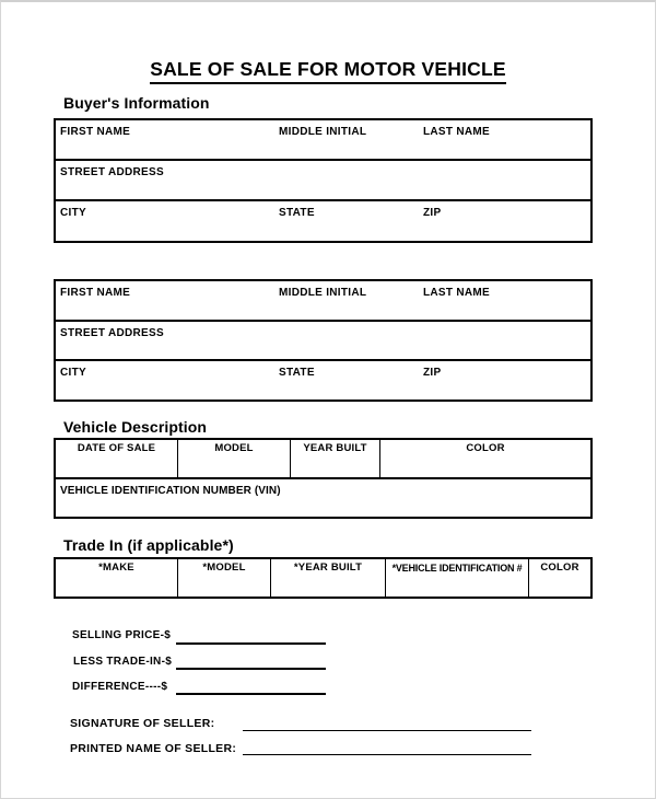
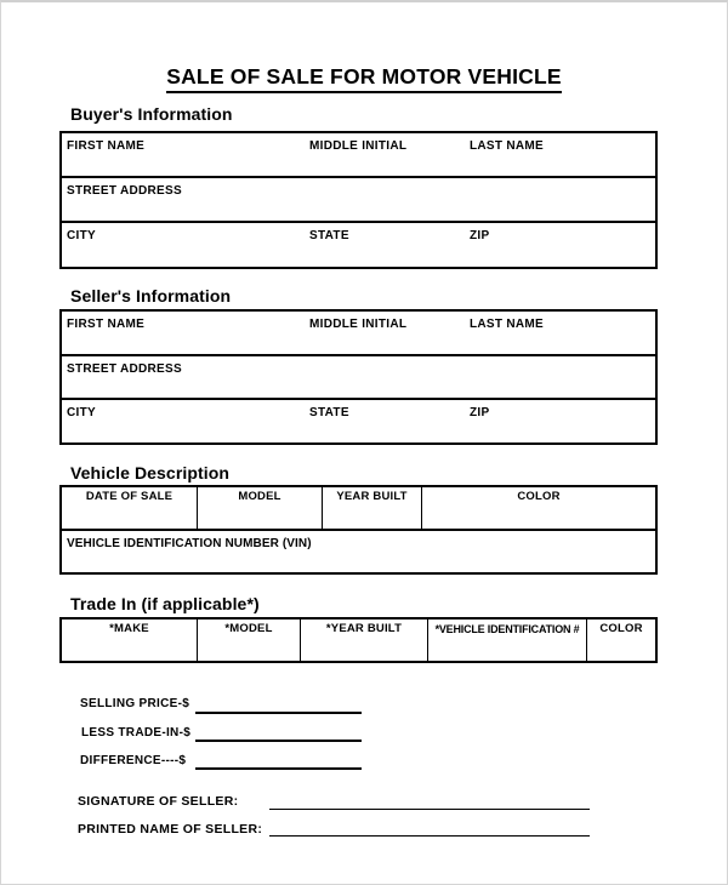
  SALE OF SALE FOR MOTOR VEHICLE
  Buyer's Information
  FIRST NAME
  MIDDLE INITIAL
  LAST NAME
  STREET ADDRESS
  CITY
  STATE
  ZIP
+ Seller's Information
  FIRST NAME
  MIDDLE INITIAL
  LAST NAME
  STREET ADDRESS
  CITY
  STATE
  ZIP
  Vehicle Description
  DATE OF SALE
  MODEL
  YEAR BUILT
  COLOR
  VEHICLE IDENTIFICATION NUMBER (VIN)
  Trade In (if applicable*)
  *MAKE
  *MODEL
  *YEAR BUILT
  *VEHICLE IDENTIFICATION #
  COLOR
  SELLING PRICE-$
  LESS TRADE-IN-$
  DIFFERENCE----$
  SIGNATURE OF SELLER:
  PRINTED NAME OF SELLER:
